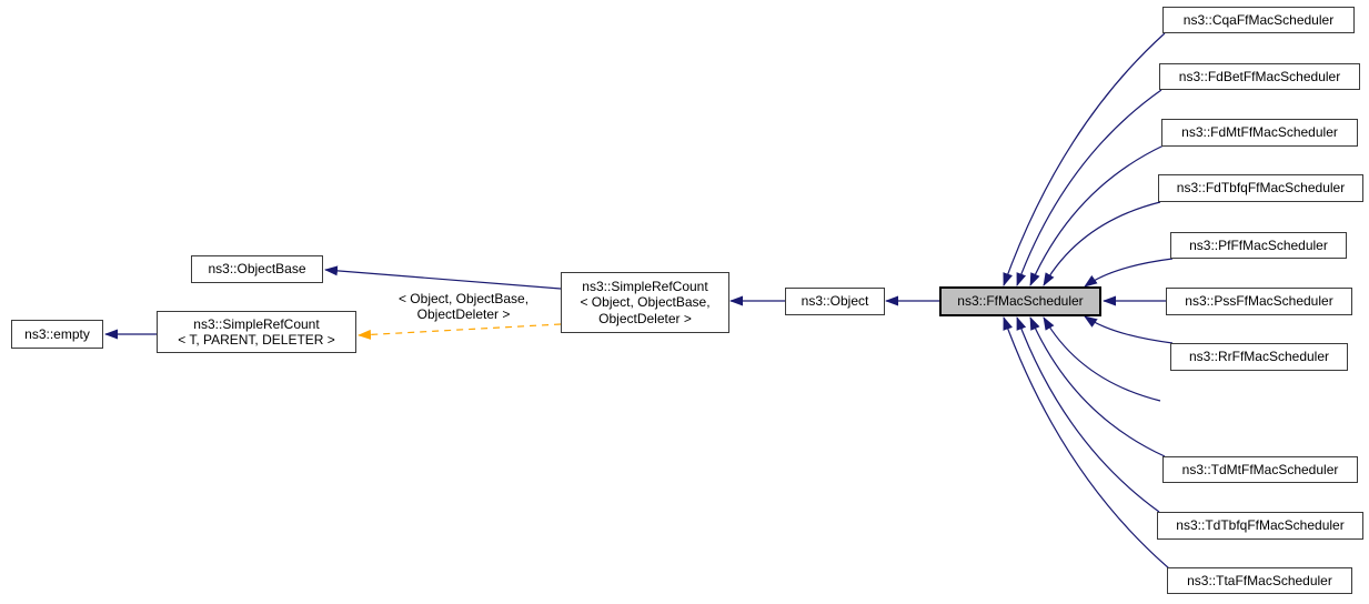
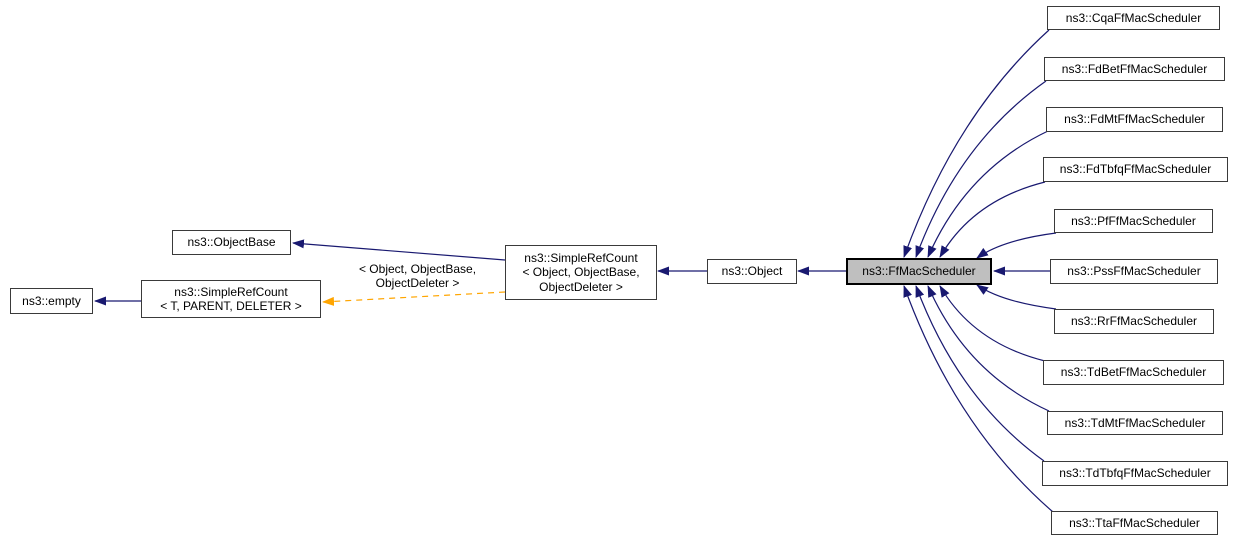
  ns3::empty
  ns3::SimpleRefCount
  < T, PARENT, DELETER >
  ns3::ObjectBase
  ns3::SimpleRefCount
  < Object, ObjectBase,
  ObjectDeleter >
  ns3::Object
  ns3::FfMacScheduler
  ns3::CqaFfMacScheduler
  ns3::FdBetFfMacScheduler
  ns3::FdMtFfMacScheduler
  ns3::FdTbfqFfMacScheduler
  ns3::PfFfMacScheduler
  ns3::PssFfMacScheduler
  ns3::RrFfMacScheduler
+ ns3::TdBetFfMacScheduler
  ns3::TdMtFfMacScheduler
  ns3::TdTbfqFfMacScheduler
  ns3::TtaFfMacScheduler
  < Object, ObjectBase,
  ObjectDeleter >
